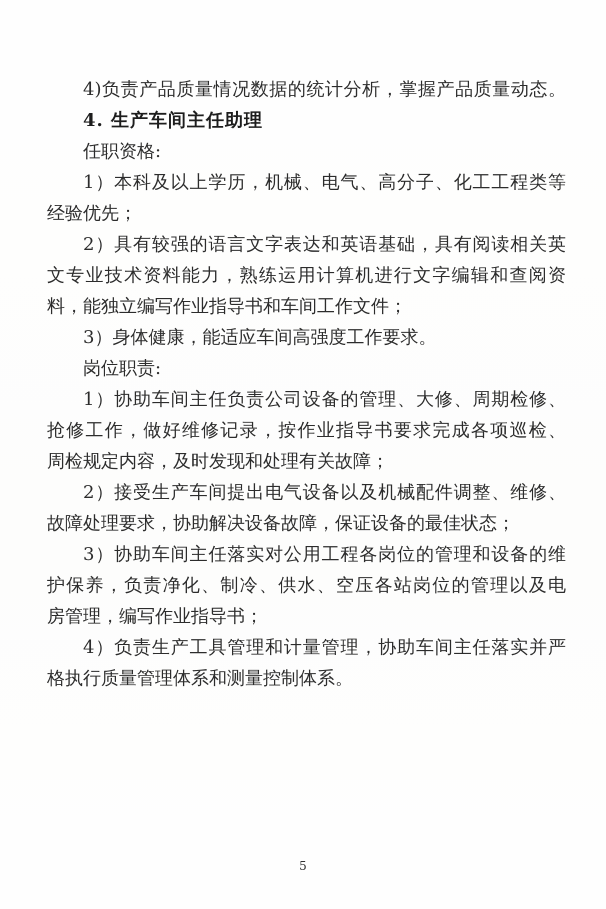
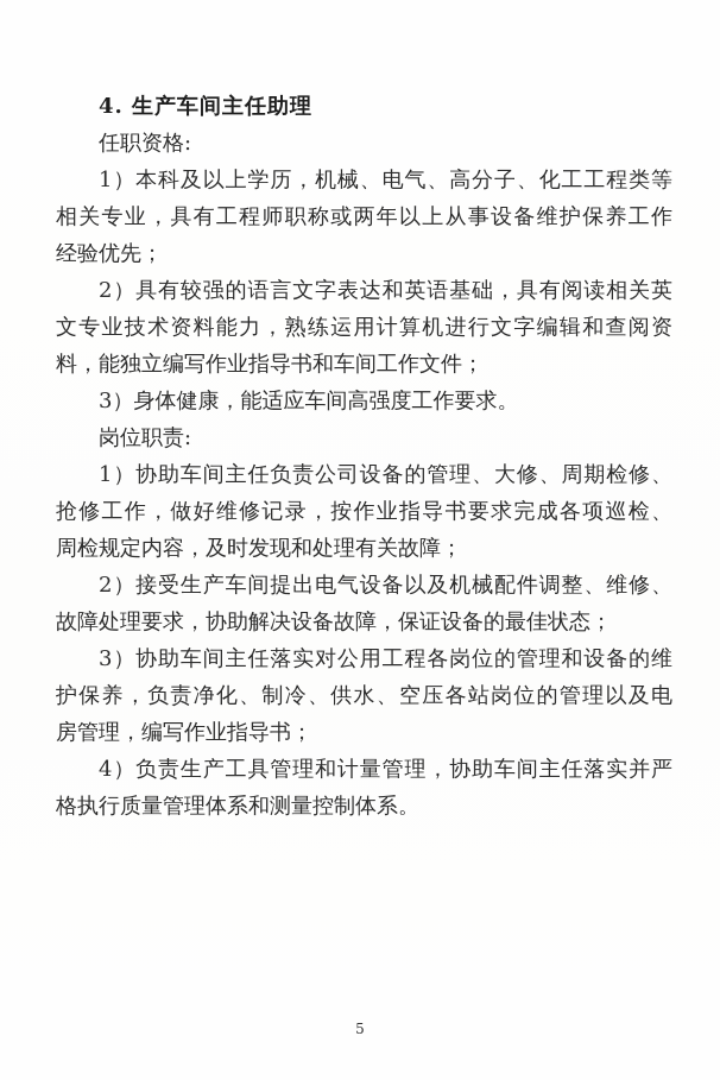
- 4)负责产品质量情况数据的统计分析，掌握产品质量动态。
  4. 生产车间主任助理
  任职资格:
  1）本科及以上学历，机械、电气、高分子、化工工程类等
+ 相关专业，具有工程师职称或两年以上从事设备维护保养工作
  经验优先；
  2）具有较强的语言文字表达和英语基础，具有阅读相关英
  文专业技术资料能力，熟练运用计算机进行文字编辑和查阅资
  料，能独立编写作业指导书和车间工作文件；
  3）身体健康，能适应车间高强度工作要求。
  岗位职责:
  1）协助车间主任负责公司设备的管理、大修、周期检修、
  抢修工作，做好维修记录，按作业指导书要求完成各项巡检、
  周检规定内容，及时发现和处理有关故障；
  2）接受生产车间提出电气设备以及机械配件调整、维修、
  故障处理要求，协助解决设备故障，保证设备的最佳状态；
  3）协助车间主任落实对公用工程各岗位的管理和设备的维
  护保养，负责净化、制冷、供水、空压各站岗位的管理以及电
  房管理，编写作业指导书；
  4）负责生产工具管理和计量管理，协助车间主任落实并严
  格执行质量管理体系和测量控制体系。
  5
